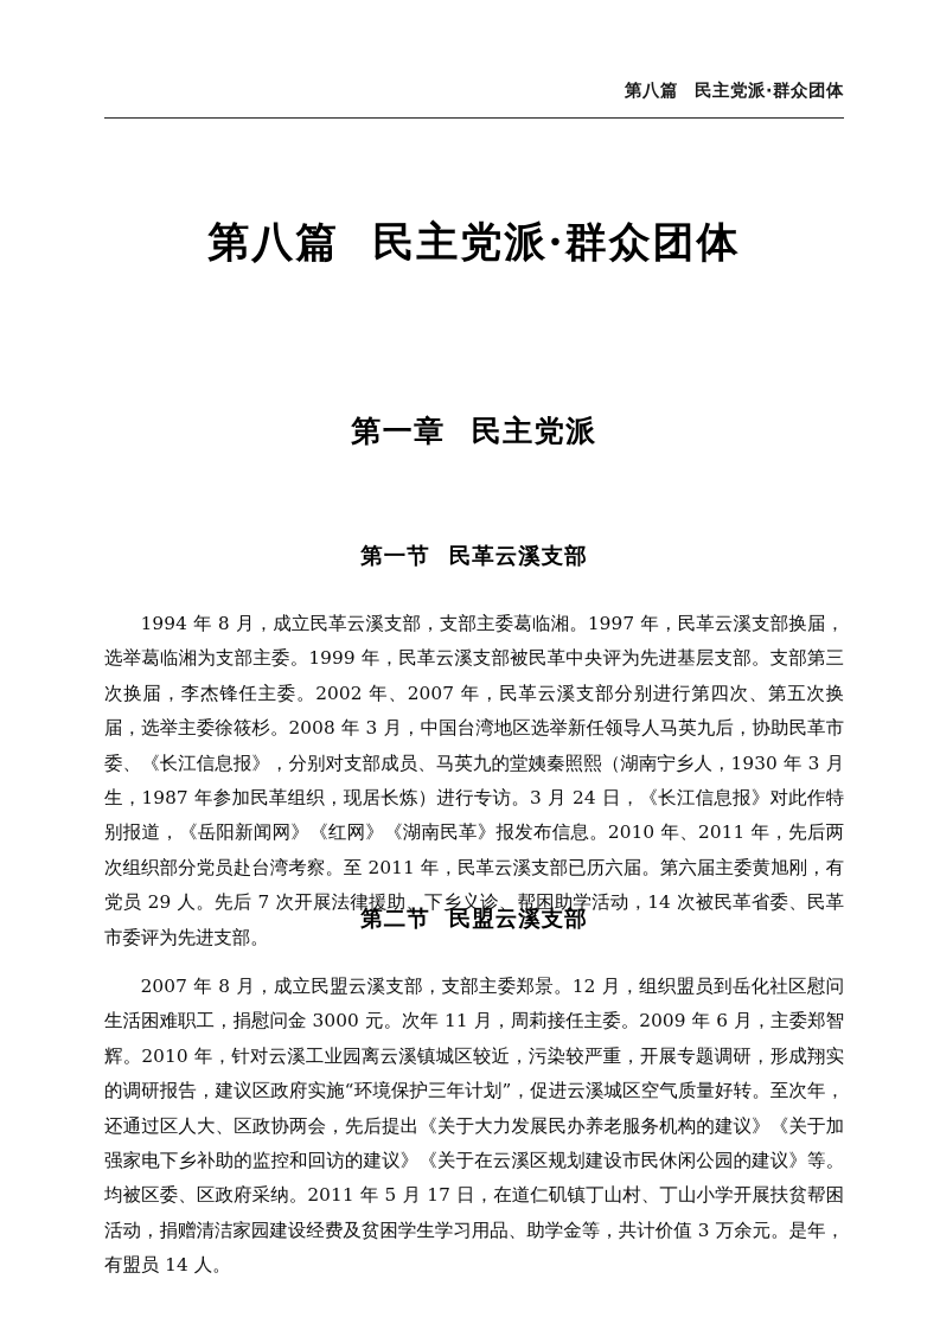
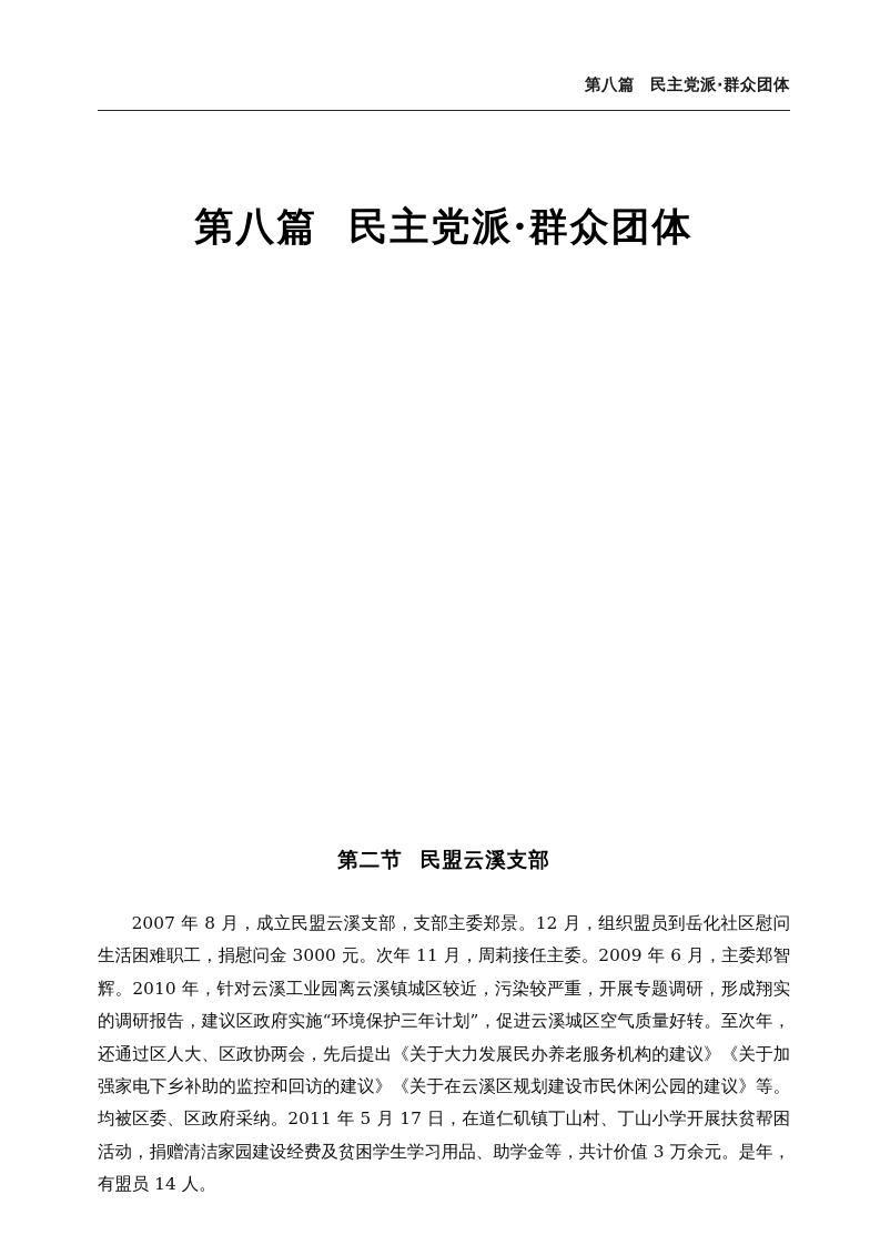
  第八篇 民主党派·群众团体
  第八篇 民主党派·群众团体
- 第一章 民主党派
- 第一节 民革云溪支部
- 1994 年 8 月，成立民革云溪支部，支部主委葛临湘。1997 年，民革云溪支部换届，选举葛临湘为支部主委。1999 年，民革云溪支部被民革中央评为先进基层支部。支部第三次换届，李杰锋任主委。2002 年、2007 年，民革云溪支部分别进行第四次、第五次换届，选举主委徐筱杉。2008 年 3 月，中国台湾地区选举新任领导人马英九后，协助民革市委、《长江信息报》，分别对支部成员、马英九的堂姨秦照熙（湖南宁乡人，1930 年 3 月生，1987 年参加民革组织，现居长炼）进行专访。3 月 24 日，《长江信息报》对此作特别报道，《岳阳新闻网》《红网》《湖南民革》报发布信息。2010 年、2011 年，先后两次组织部分党员赴台湾考察。至 2011 年，民革云溪支部已历六届。第六届主委黄旭刚，有党员 29 人。先后 7 次开展法律援助、下乡义诊、帮困助学活动，14 次被民革省委、民革市委评为先进支部。
  第二节 民盟云溪支部
  2007 年 8 月，成立民盟云溪支部，支部主委郑景。12 月，组织盟员到岳化社区慰问生活困难职工，捐慰问金 3000 元。次年 11 月，周莉接任主委。2009 年 6 月，主委郑智辉。2010 年，针对云溪工业园离云溪镇城区较近，污染较严重，开展专题调研，形成翔实的调研报告，建议区政府实施“环境保护三年计划”，促进云溪城区空气质量好转。至次年，还通过区人大、区政协两会，先后提出《关于大力发展民办养老服务机构的建议》《关于加强家电下乡补助的监控和回访的建议》《关于在云溪区规划建设市民休闲公园的建议》等。均被区委、区政府采纳。2011 年 5 月 17 日，在道仁矶镇丁山村、丁山小学开展扶贫帮困活动，捐赠清洁家园建设经费及贫困学生学习用品、助学金等，共计价值 3 万余元。是年，有盟员 14 人。
